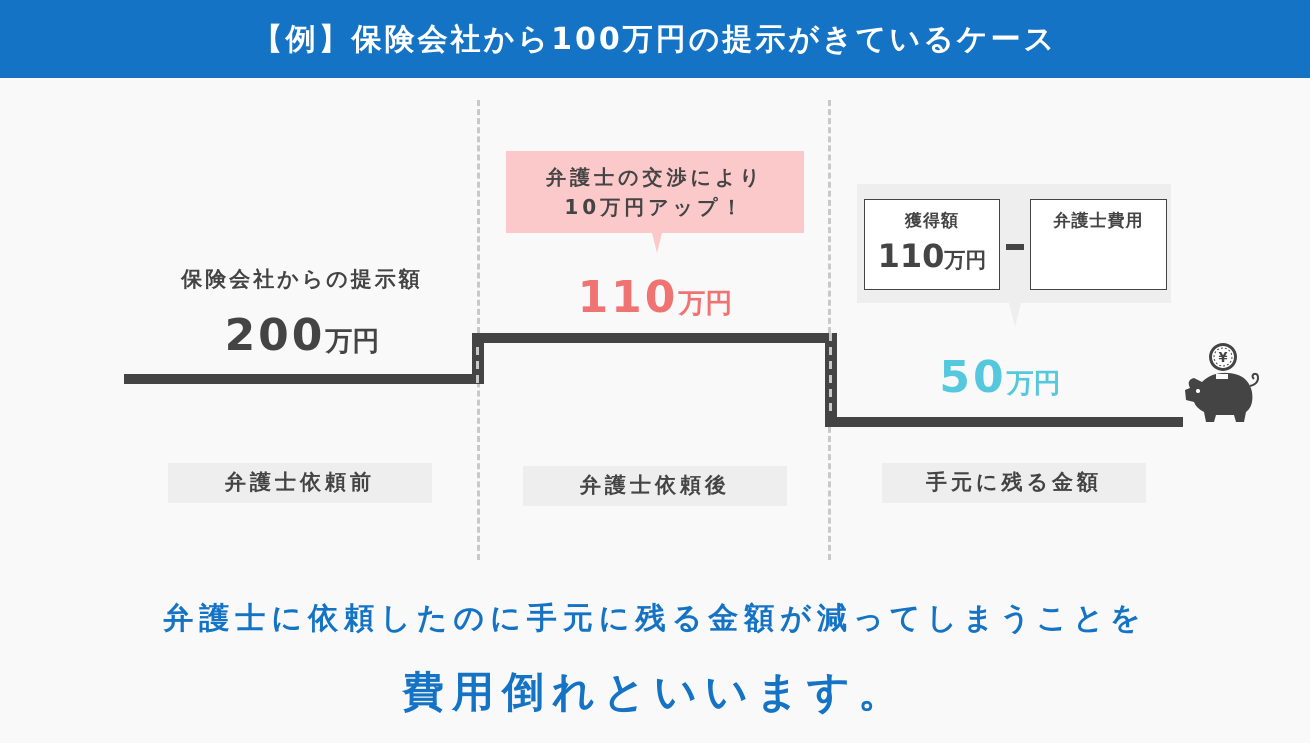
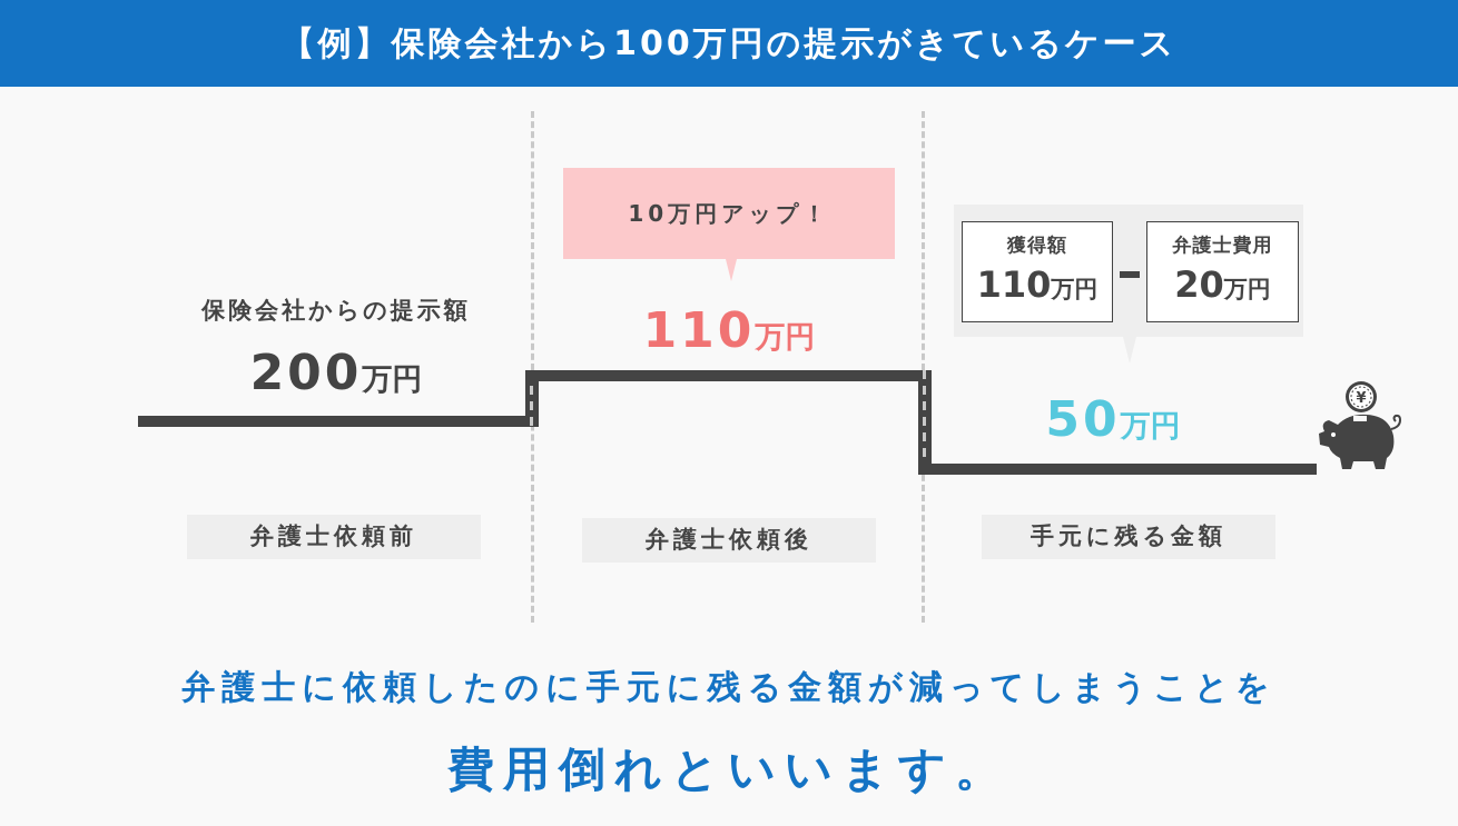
  【例】保険会社から100万円の提示がきているケース
  保険会社からの提示額
  200万円
  弁護士依頼前
- 弁護士の交渉により
  10万円アップ！
  110万円
  弁護士依頼後
  獲得額
  110万円
  弁護士費用
+ 20万円
  50万円
  手元に残る金額
  ¥
  弁護士に依頼したのに手元に残る金額が減ってしまうことを
  費用倒れといいます。
